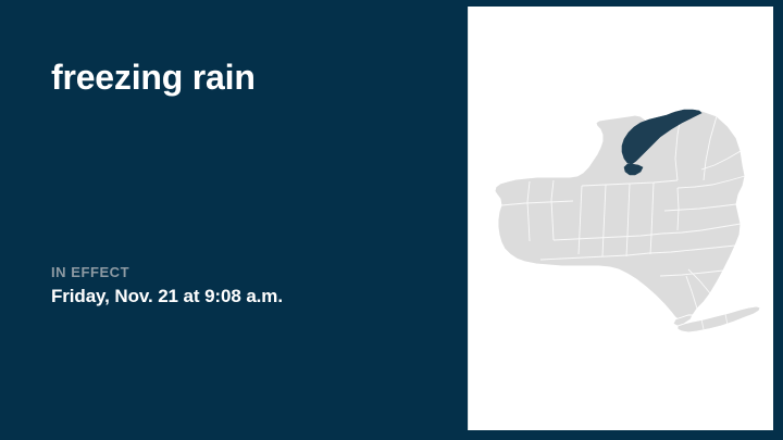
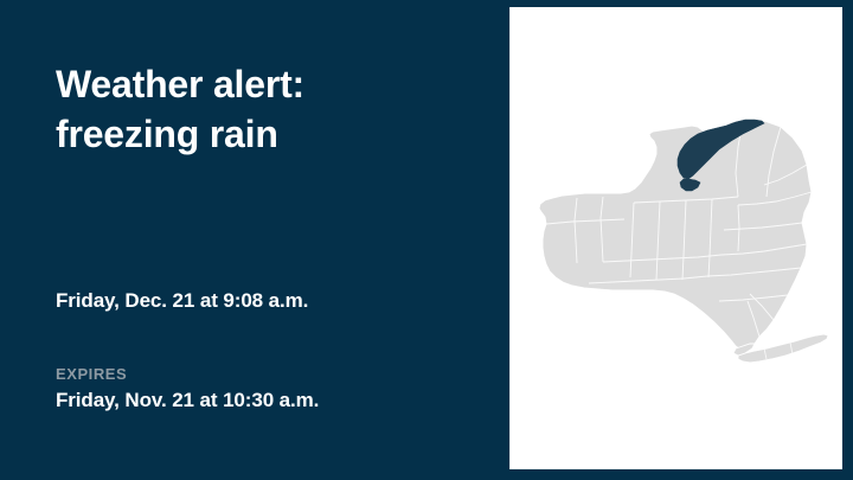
+ Weather alert:
  freezing rain
- IN EFFECT
- Friday, Nov. 21 at 9:08 a.m.
+ Friday, Dec. 21 at 9:08 a.m.
+ EXPIRES
+ Friday, Nov. 21 at 10:30 a.m.
